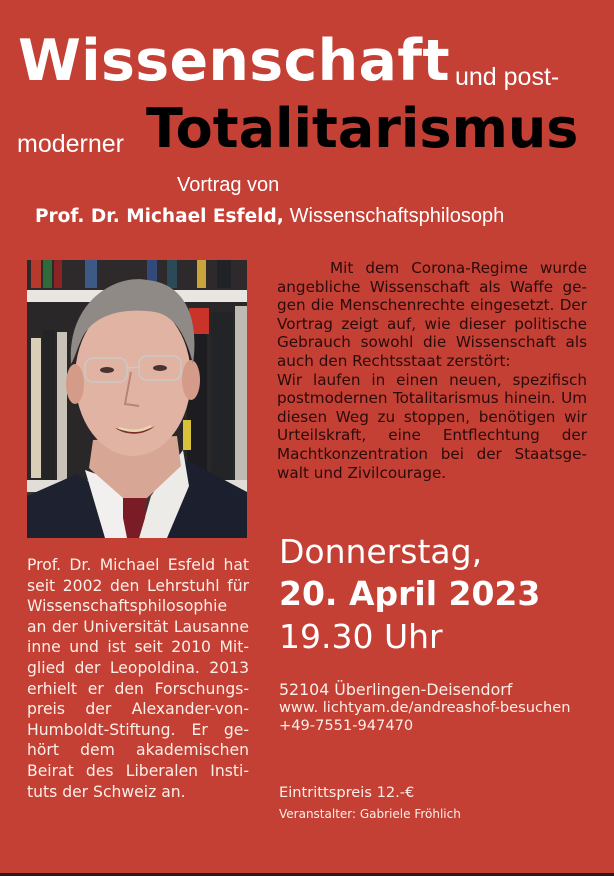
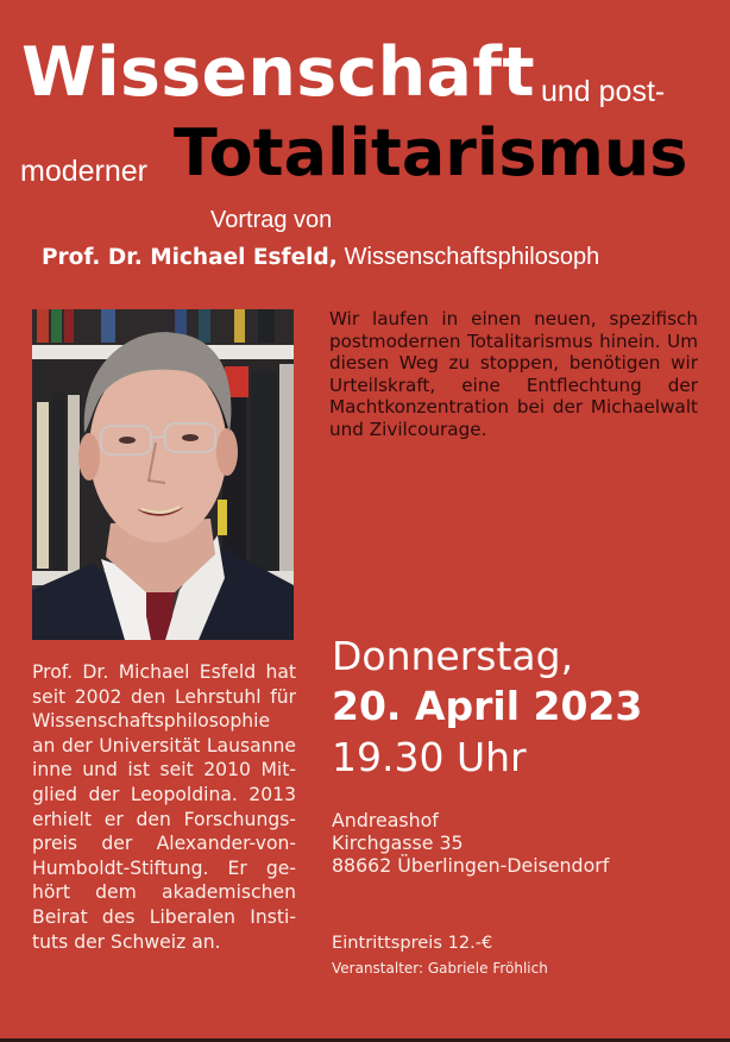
  Wissenschaft
  und post-
  moderner
  Totalitarismus
  Vortrag von
  Prof. Dr. Michael Esfeld, Wissenschaftsphilosoph
- Mit dem Corona-Regime wurde angebliche Wissenschaft als Waffe ge­gen die Menschenrechte eingesetzt. Der Vortrag zeigt auf, wie dieser po­litische Gebrauch sowohl die Wissen­schaft als auch den Rechtsstaat zer­stört:
- Wir laufen in einen neuen, spezifisch postmodernen Totalitarismus hinein. Um diesen Weg zu stoppen, benötigen wir Urteilskraft, eine Entflechtung der Machtkonzentration bei der Staatsge­walt und Zivilcourage.
+ Wir laufen in einen neuen, spezifisch postmodernen Totalitarismus hinein. Um diesen Weg zu stoppen, benötigen wir Urteilskraft, eine Entflechtung der Machtkonzentration bei der Michael­walt und Zivilcourage.
  Prof. Dr. Michael Esfeld hat seit 2002 den Lehrstuhl für Wissenschaftsphilosophie an der Universität Lausanne inne und ist seit 2010 Mit­glied der Leopoldina. 2013 erhielt er den Forschungs­preis der Alexander-von-Humboldt-Stiftung. Er ge­hört dem akademischen Beirat des Liberalen Insti­tuts der Schweiz an.
  Donnerstag,
  20. April 2023
  19.30 Uhr
+ Andreashof
+ Kirchgasse 35
- 52104 Überlingen-Deisendorf
+ 88662 Überlingen-Deisendorf
- www. lichtyam.de/andreashof-besuchen
- +49-7551-947470
  Eintrittspreis 12.-€
  Veranstalter: Gabriele Fröhlich
